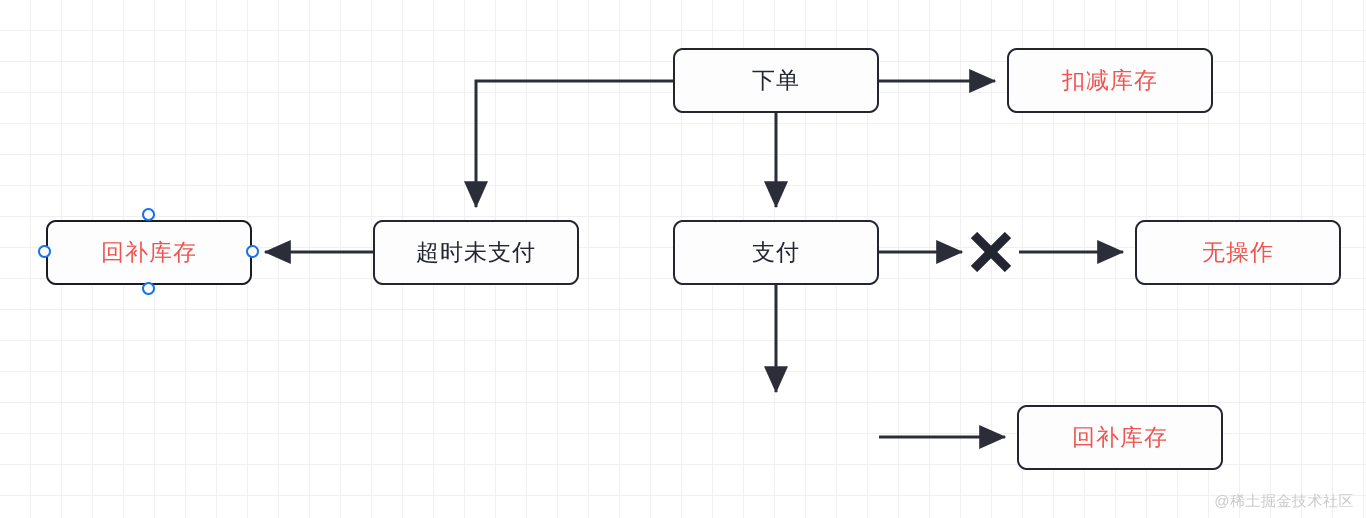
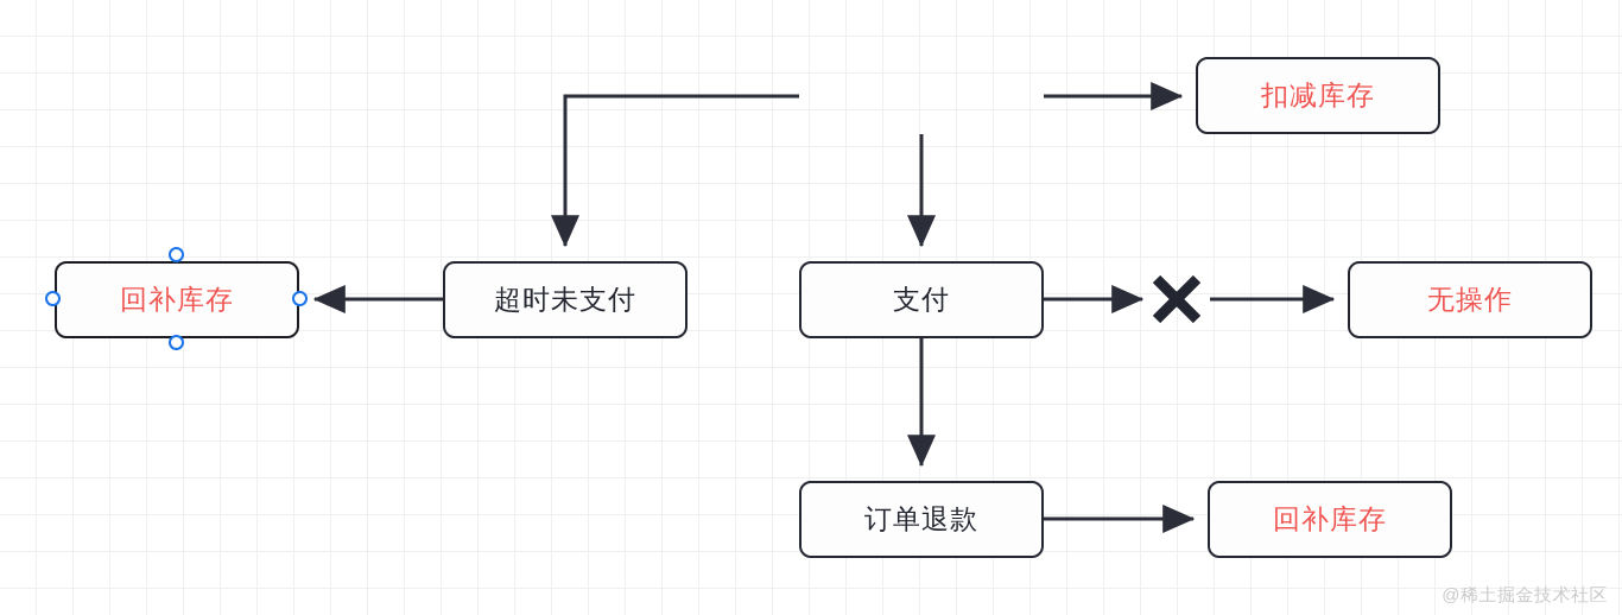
- 下单
  扣减库存
  回补库存
  超时未支付
  支付
  无操作
+ 订单退款
  回补库存
  @稀土掘金技术社区
